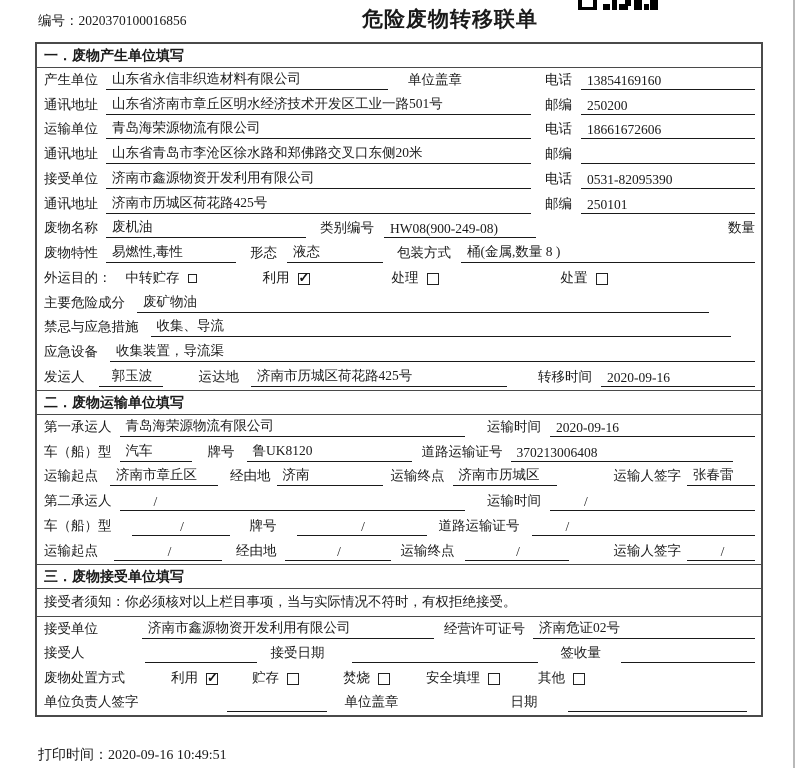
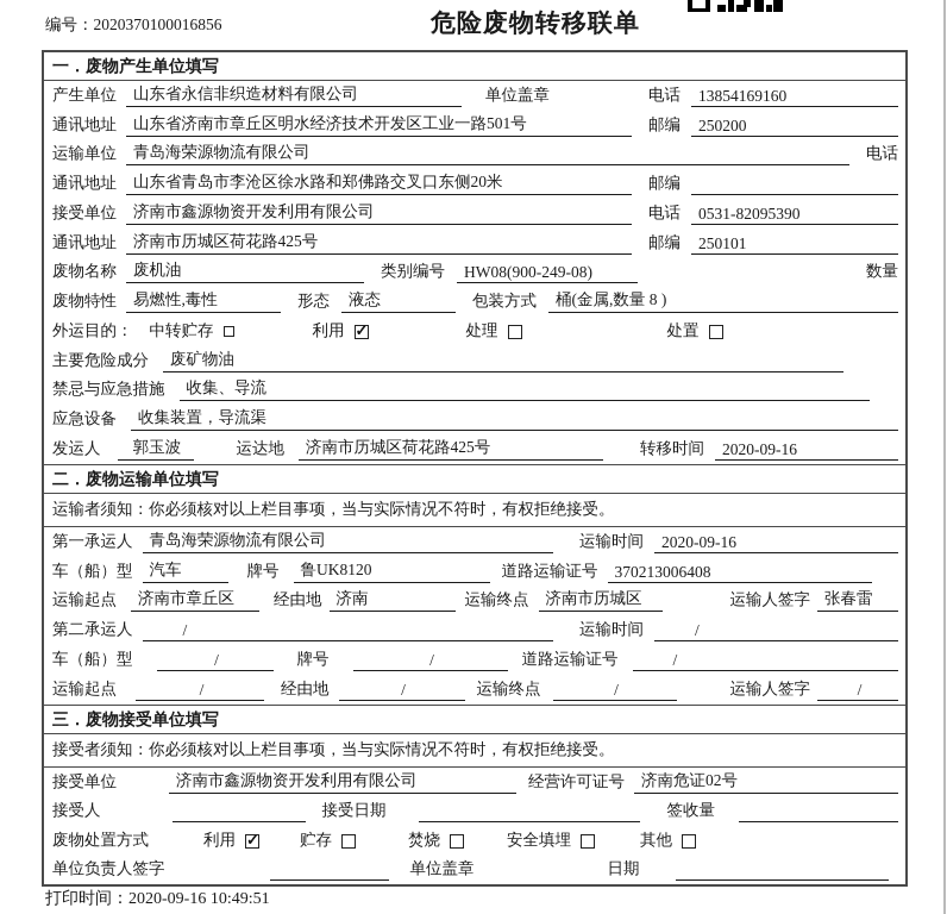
  编号：2020370100016856
  危险废物转移联单
  一．废物产生单位填写
  产生单位
  山东省永信非织造材料有限公司
  单位盖章
  电话
  13854169160
  通讯地址
  山东省济南市章丘区明水经济技术开发区工业一路501号
  邮编
  250200
  运输单位
  青岛海荣源物流有限公司
  电话
- 18661672606
  通讯地址
  山东省青岛市李沧区徐水路和郑佛路交叉口东侧20米
  邮编
  接受单位
  济南市鑫源物资开发利用有限公司
  电话
  0531-82095390
  通讯地址
  济南市历城区荷花路425号
  邮编
  250101
  废物名称
  废机油
  类别编号
  HW08(900-249-08)
  数量
  废物特性
  易燃性,毒性
  形态
  液态
  包装方式
  桶(金属,数量 8 )
  外运目的：
  中转贮存
  利用
  处理
  处置
  主要危险成分
  废矿物油
  禁忌与应急措施
  收集、导流
  应急设备
  收集装置，导流渠
  发运人
  郭玉波
  运达地
  济南市历城区荷花路425号
  转移时间
  2020-09-16
  二．废物运输单位填写
+ 运输者须知：你必须核对以上栏目事项，当与实际情况不符时，有权拒绝接受。
  第一承运人
  青岛海荣源物流有限公司
  运输时间
  2020-09-16
  车（船）型
  汽车
  牌号
  鲁UK8120
  道路运输证号
  370213006408
  运输起点
  济南市章丘区
  经由地
  济南
  运输终点
  济南市历城区
  运输人签字
  张春雷
  第二承运人
  /
  运输时间
  /
  车（船）型
  /
  牌号
  /
  道路运输证号
  /
  运输起点
  /
  经由地
  /
  运输终点
  /
  运输人签字
  /
  三．废物接受单位填写
  接受者须知：你必须核对以上栏目事项，当与实际情况不符时，有权拒绝接受。
  接受单位
  济南市鑫源物资开发利用有限公司
  经营许可证号
  济南危证02号
  接受人
  接受日期
  签收量
  废物处置方式
  利用
  贮存
  焚烧
  安全填埋
  其他
  单位负责人签字
  单位盖章
  日期
  打印时间：2020-09-16 10:49:51
